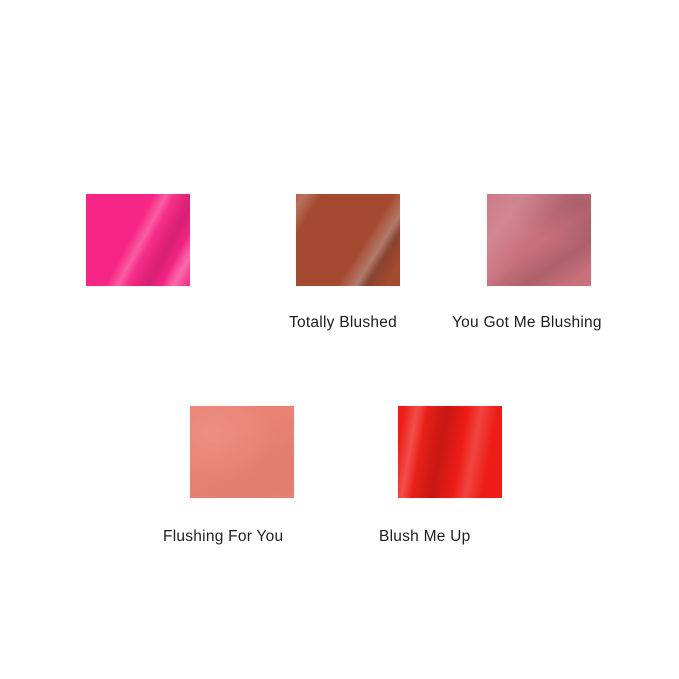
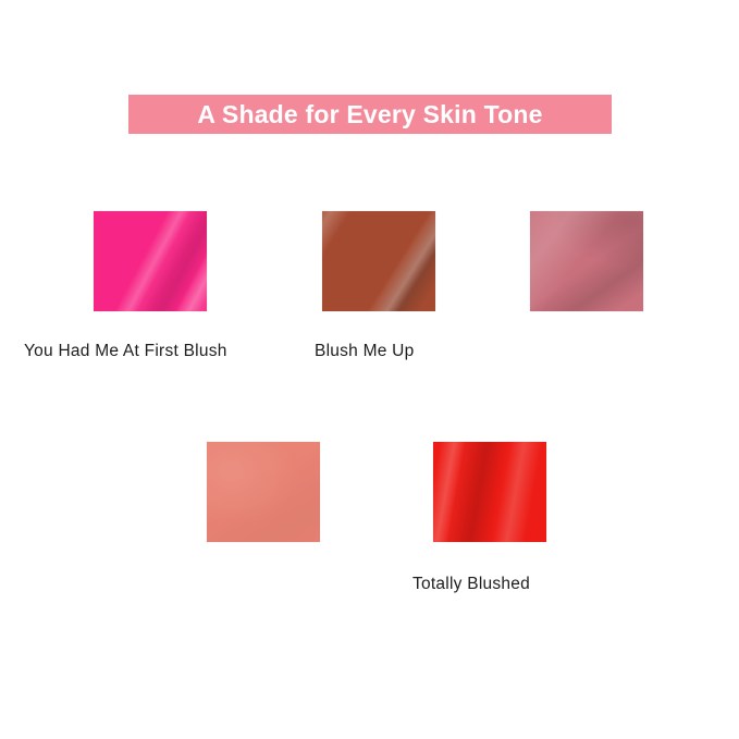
+ A Shade for Every Skin Tone
+ You Had Me At First Blush
- Totally Blushed
+ Blush Me Up
- You Got Me Blushing
- Flushing For You
- Blush Me Up
+ Totally Blushed
